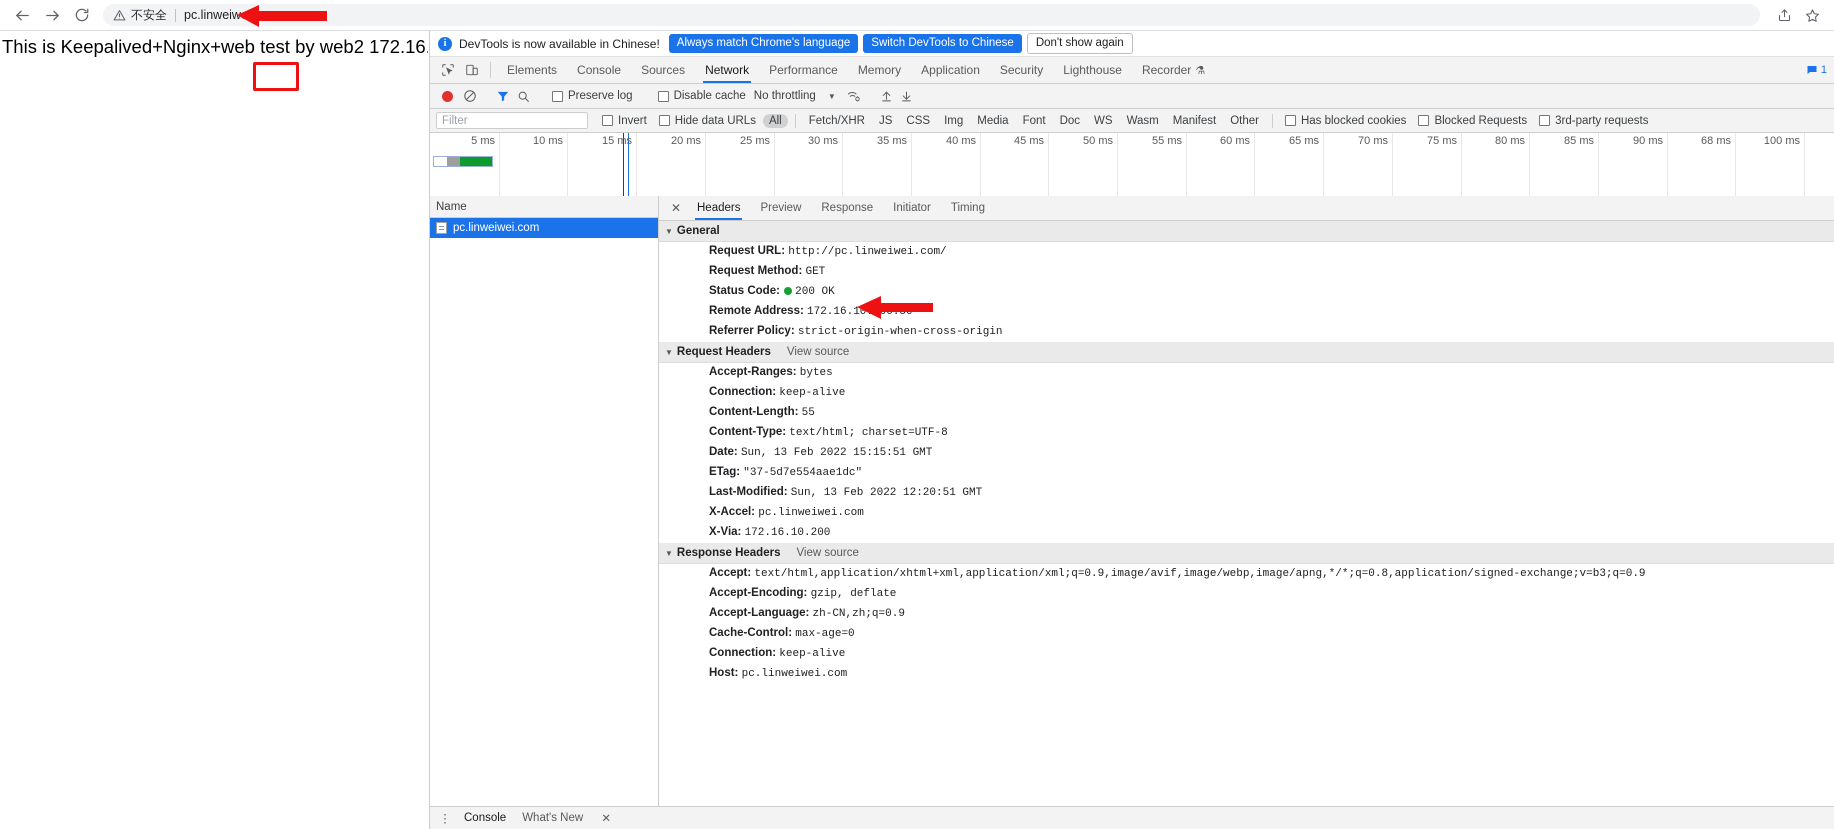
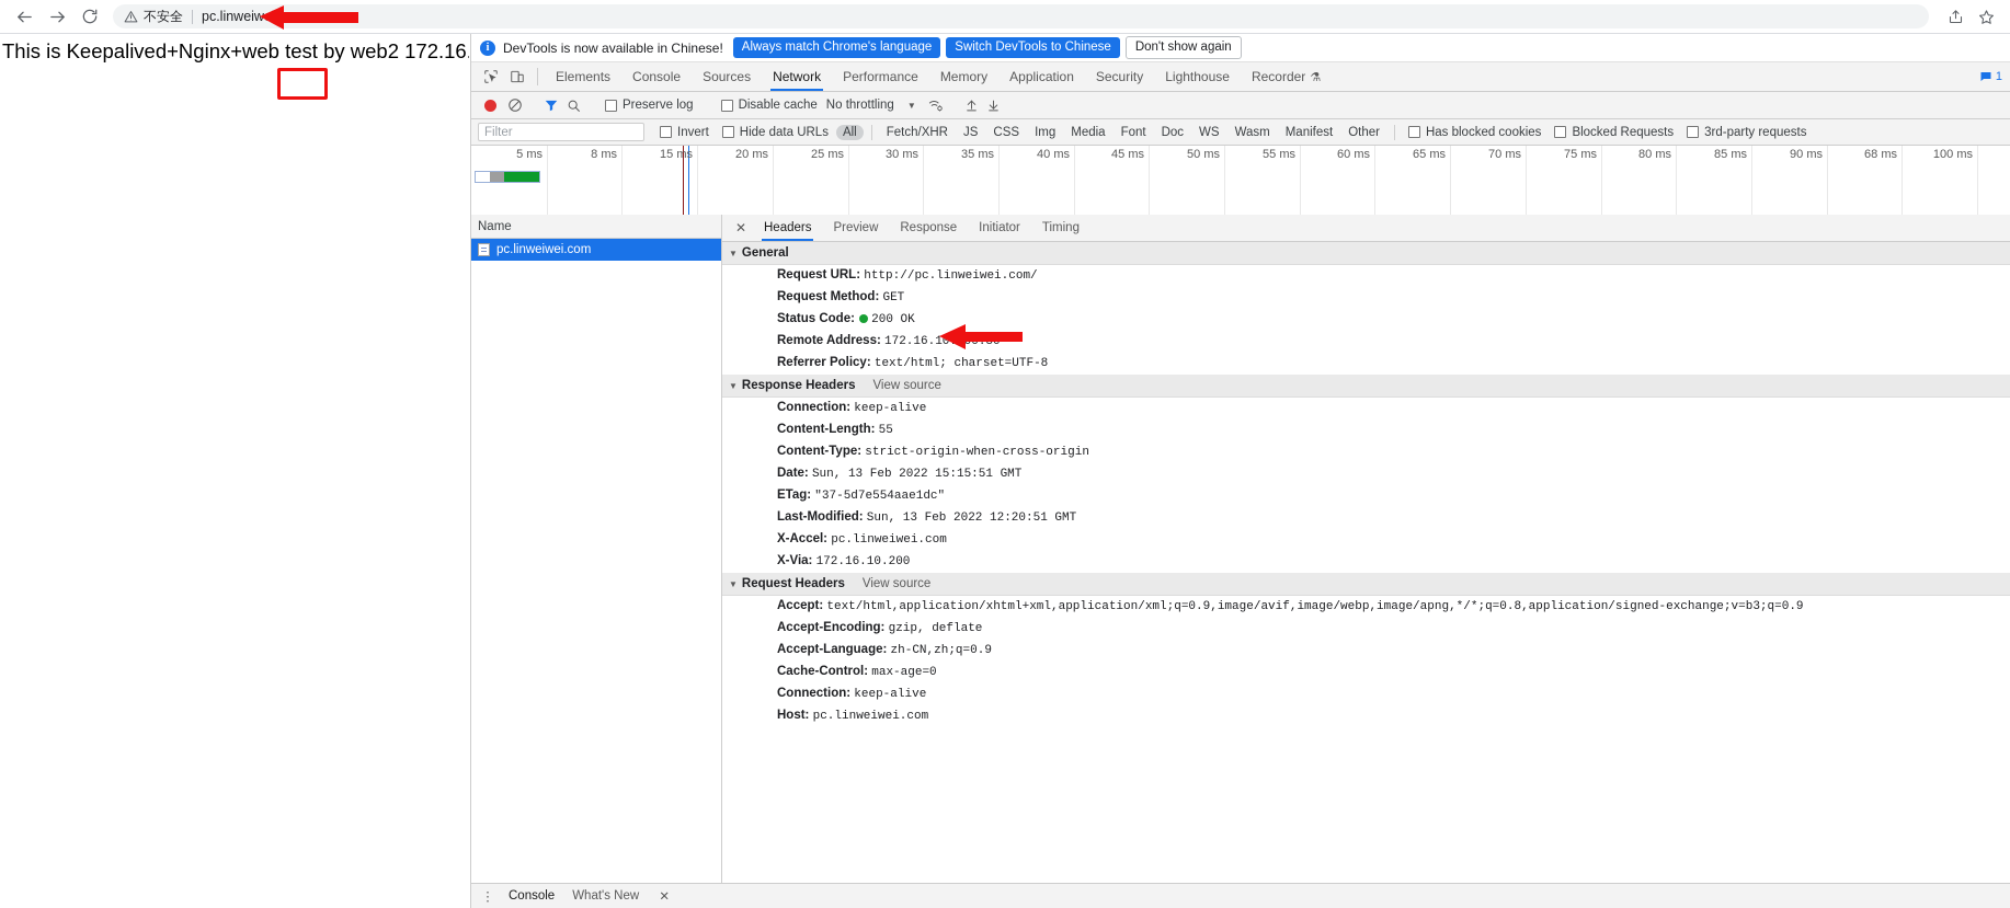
  不安全
  This is Keepalived+Nginx+web test by web2 172.16
  i
  DevTools is now available in Chinese!
  Always match Chrome's language
  Switch DevTools to Chinese
  Don't show again
  Elements
  Console
  Sources
  Network
  Performance
  Memory
  Application
  Security
  Lighthouse
  Recorder
  ⚗
  1
  Preserve log
  Disable cache
  No throttling
  ▼
  Filter
  Invert
  Hide data URLs
  All
  Fetch/XHR
  JS
  CSS
  Img
  Media
  Font
  Doc
  WS
  Wasm
  Manifest
  Other
  Has blocked cookies
  Blocked Requests
  3rd-party requests
  5 ms
- 10 ms
+ 8 ms
  15 ms
  20 ms
  25 ms
  30 ms
  35 ms
  40 ms
  45 ms
  50 ms
  55 ms
  60 ms
  65 ms
  70 ms
  75 ms
  80 ms
  85 ms
  90 ms
  68 ms
  100 ms
  Name
  pc.linweiwei.com
  ✕
  Headers
  Preview
  Response
  Initiator
  Timing
  ▼
  General
  Request URL: http://pc.linweiwei.com/
  Request Method: GET
  Status Code: 200 OK
  Remote Address: 172.16.10
- Referrer Policy: strict-origin-when-cross-origin
+ Referrer Policy: text/html; charset=UTF-8
  ▼
- Request Headers
+ Response Headers
  View source
- Accept-Ranges: bytes
  Connection: keep-alive
  Content-Length: 55
- Content-Type: text/html; charset=UTF-8
+ Content-Type: strict-origin-when-cross-origin
  Date: Sun, 13 Feb 2022 15:15:51 GMT
  ETag: "37-5d7e554aae1dc"
  Last-Modified: Sun, 13 Feb 2022 12:20:51 GMT
  X-Accel: pc.linweiwei.com
  X-Via: 172.16.10.200
  ▼
- Response Headers
+ Request Headers
  View source
  Accept: text/html,application/xhtml+xml,application/xml;q=0.9,image/avif,image/webp,image/apng,*/*;q=0.8,application/signed-exchange;v=b3;q=0.9
  Accept-Encoding: gzip, deflate
  Accept-Language: zh-CN,zh;q=0.9
  Cache-Control: max-age=0
  Connection: keep-alive
  Host: pc.linweiwei.com
  ⋮
  Console
  What's New
  ✕
